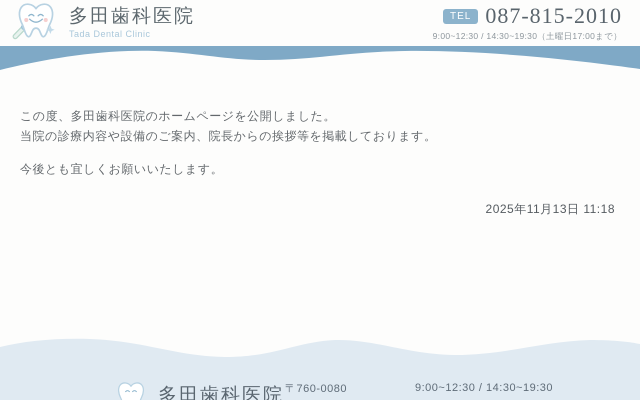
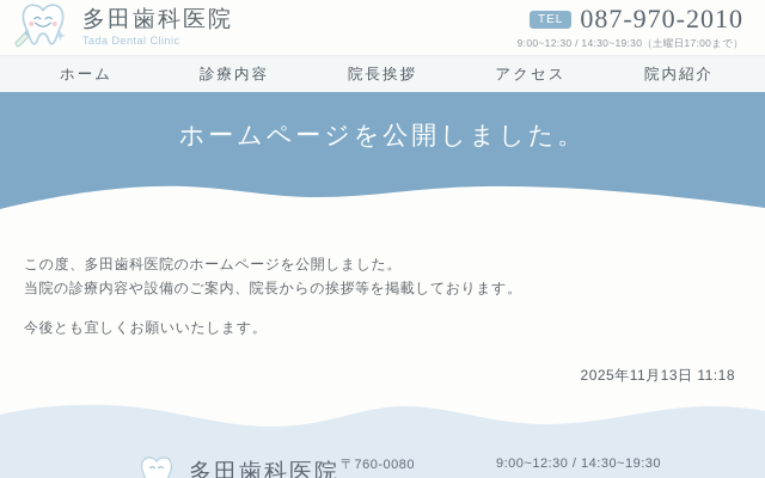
  多田歯科医院
  Tada Dental Clinic
  TEL
- 087-815-2010
+ 087-970-2010
  9:00~12:30 / 14:30~19:30（土曜日17:00まで）
+ ホーム
+ 診療内容
+ 院長挨拶
+ アクセス
+ 院内紹介
+ ホームページを公開しました。
  この度、多田歯科医院のホームページを公開しました。
  当院の診療内容や設備のご案内、院長からの挨拶等を掲載しております。
  今後とも宜しくお願いいたします。
  2025年11月13日 11:18
  多田歯科医院
  〒760-0080
  9:00~12:30 / 14:30~19:30
